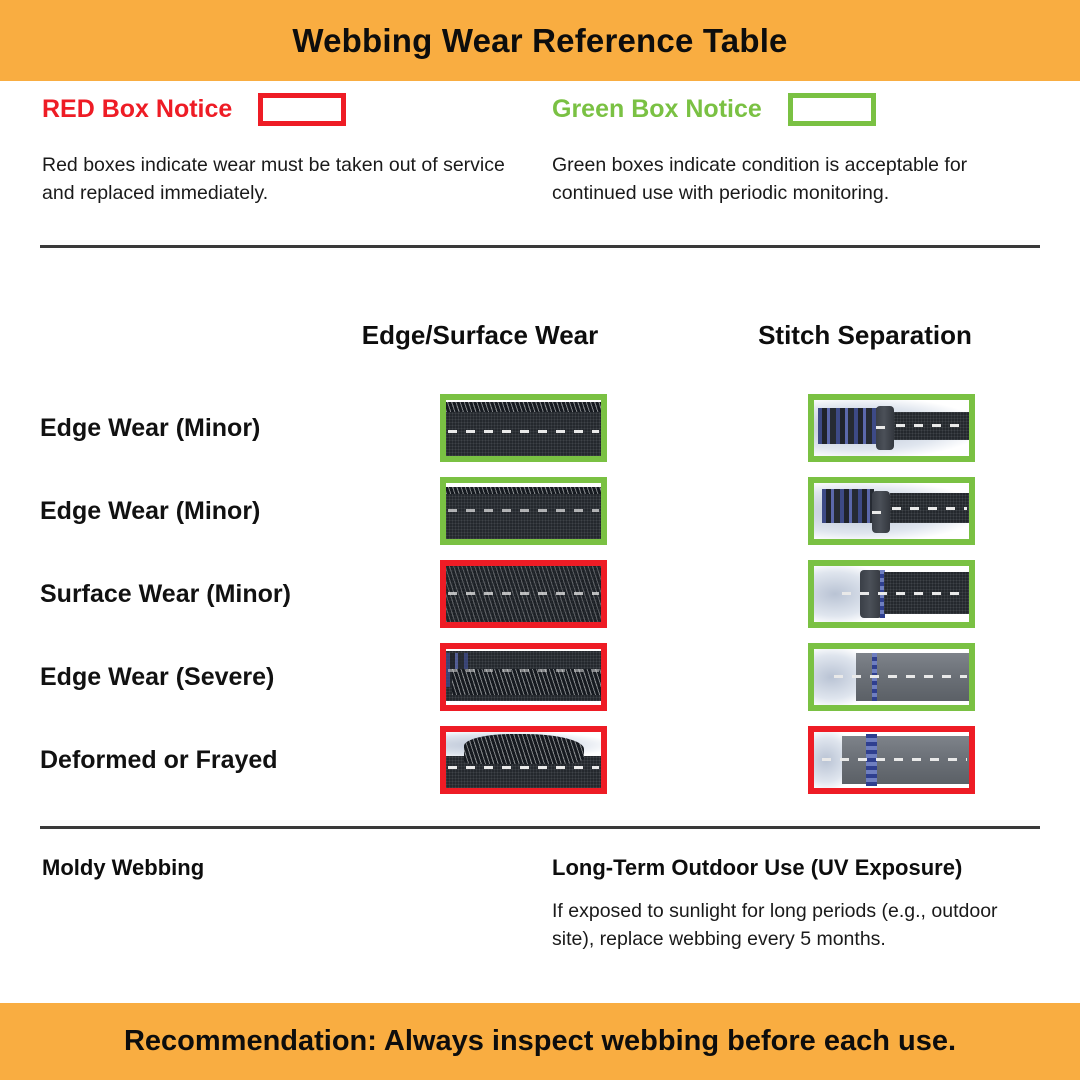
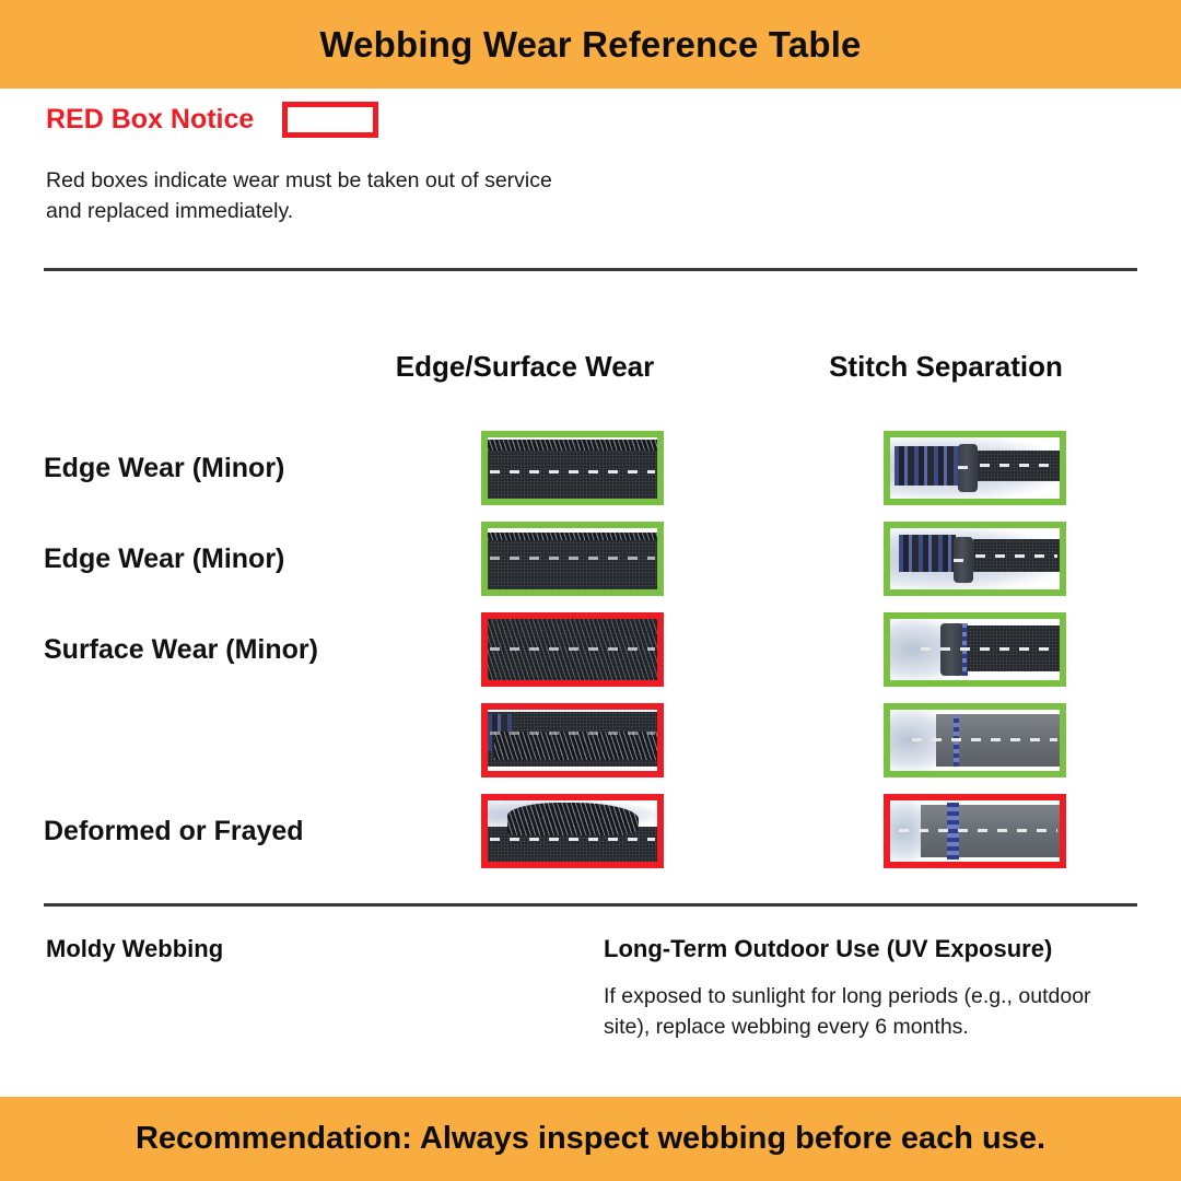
  Webbing Wear Reference Table
  RED Box Notice
  Red boxes indicate wear must be taken out of service and replaced immediately.
- Green Box Notice
- Green boxes indicate condition is acceptable for continued use with periodic monitoring.
  Edge/Surface Wear
  Stitch Separation
  Edge Wear (Minor)
  Edge Wear (Minor)
  Surface Wear (Minor)
- Edge Wear (Severe)
  Deformed or Frayed
  Moldy Webbing
  Long-Term Outdoor Use (UV Exposure)
- If exposed to sunlight for long periods (e.g., outdoor site), replace webbing every 5 months.
+ If exposed to sunlight for long periods (e.g., outdoor site), replace webbing every 6 months.
  Recommendation: Always inspect webbing before each use.
